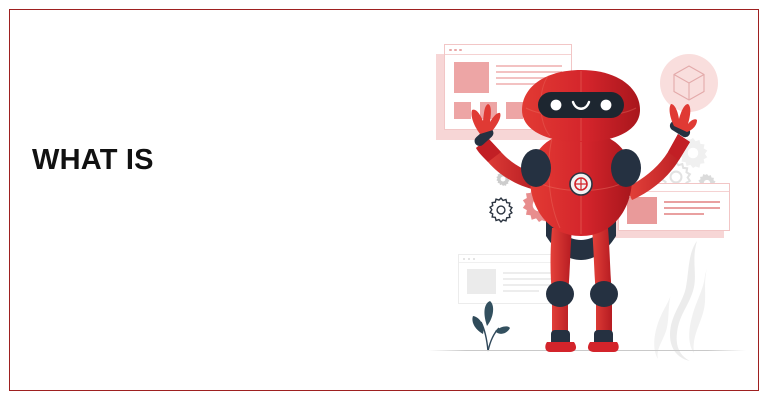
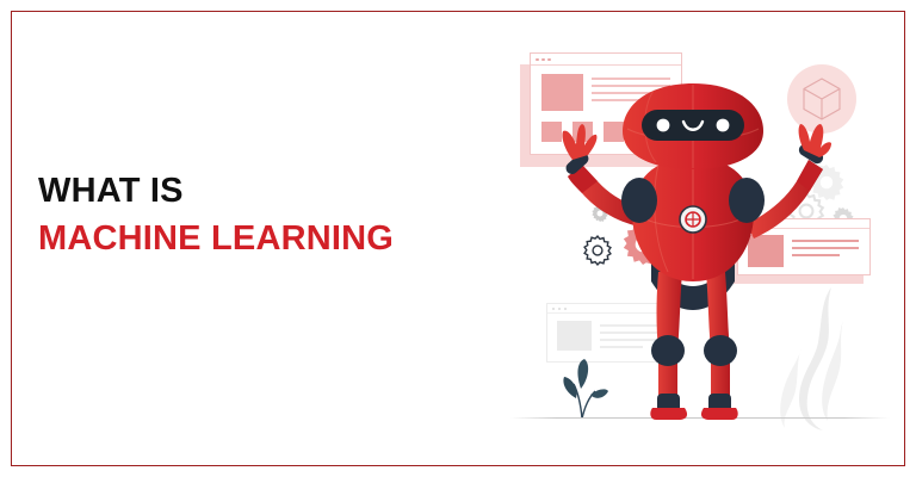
  WHAT IS
+ MACHINE LEARNING
